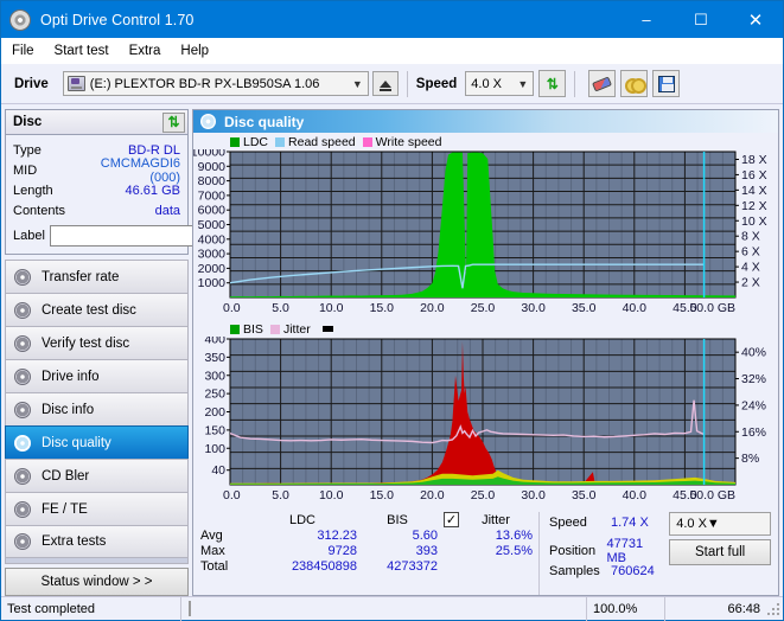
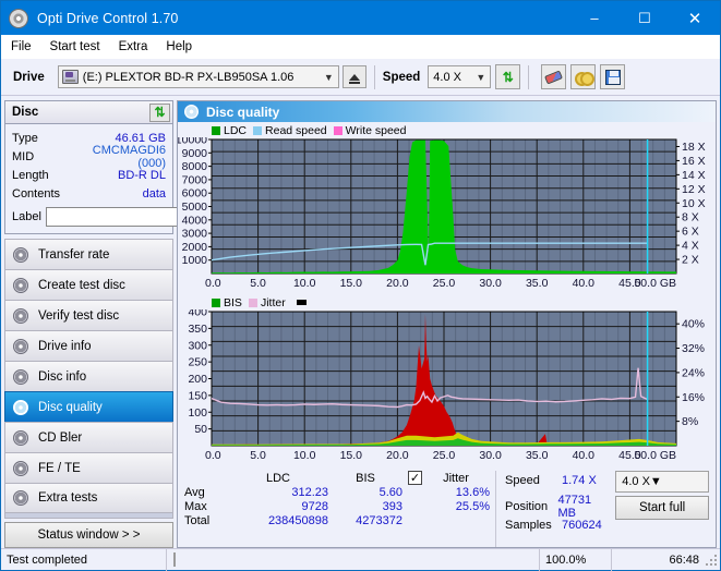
  Opti Drive Control 1.70
  –
  ☐
  ✕
  File
  Start test
  Extra
  Help
  Drive
  (E:) PLEXTOR BD-R PX-LB950SA 1.06
  ▼
  Speed
  4.0 X
  ▼
  ⇅
  Disc
  ⇅
  Type
- BD-R DL
+ 46.61 GB
  MID
  CMCMAGDI6 (000)
  Length
- 46.61 GB
+ BD-R DL
  Contents
  data
  Label
  Transfer rate
  Create test disc
  Verify test disc
  Drive info
  Disc info
  Disc quality
  CD Bler
  FE / TE
  Extra tests
  Status window > >
  Disc quality
  LDC
  Read speed
  Write speed
  10000
  9000
  8000
  7000
  6000
  5000
  4000
  3000
  2000
  1000
  18 X
  16 X
  14 X
  12 X
  10 X
  8 X
  6 X
  4 X
  2 X
  0.0
  5.0
  10.0
  15.0
  20.0
  25.0
  30.0
  35.0
  40.0
  45.0
  50.0 GB
  BIS
  Jitter
  400
  350
  300
  250
  200
  150
  100
- 40
+ 50
  40%
  32%
  24%
  16%
  8%
  0.0
  5.0
  10.0
  15.0
  20.0
  25.0
  30.0
  35.0
  40.0
  45.0
  50.0 GB
  LDC
  BIS
  ✓
  Jitter
  Avg
  312.23
  5.60
  13.6%
  Max
  9728
  393
  25.5%
  Total
  238450898
  4273372
  Speed
  1.74 X
  Position
  47731 MB
  Samples
  760624
  4.0 X
  ▼
  Start full
  Test completed
  100.0%
  66:48
